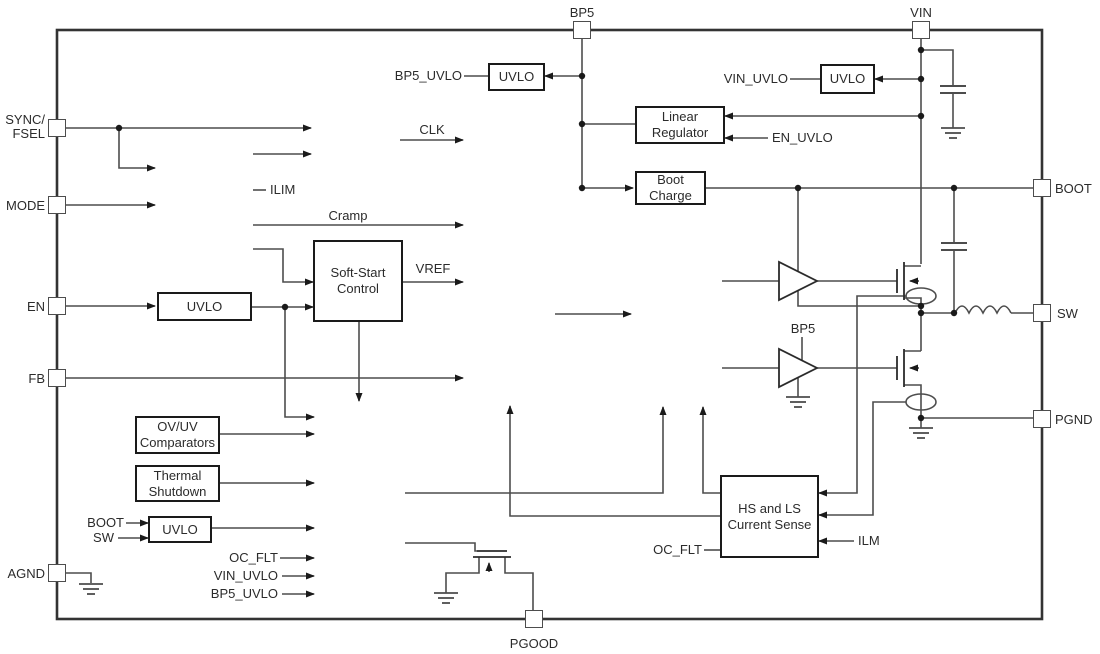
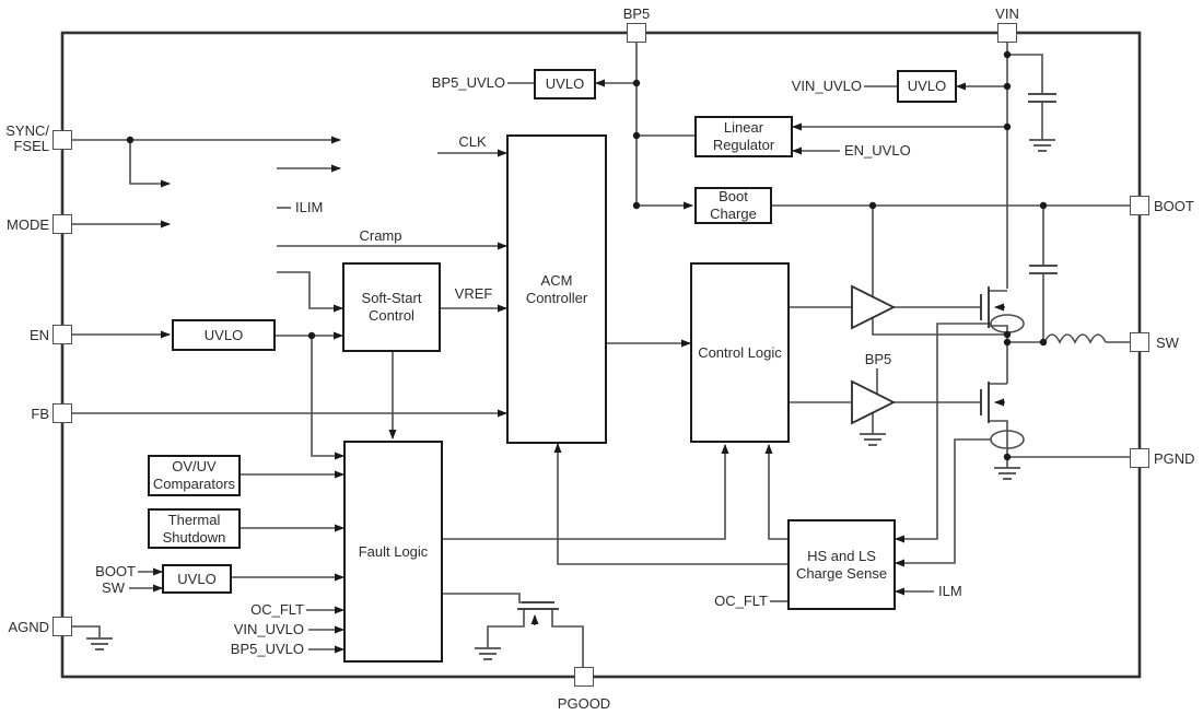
  UVLO
  UVLO
  Linear Regulator
  Boot Charge
  UVLO
  Soft-Start Control
+ ACM Controller
+ Control Logic
  OV/UV Comparators
  Thermal Shutdown
  UVLO
+ Fault Logic
- HS and LS Current Sense
+ HS and LS Charge Sense
  BP5
  VIN
  SYNC/
  FSEL
  MODE
  EN
  FB
  AGND
  BOOT
  SW
  PGND
  PGOOD
  BP5_UVLO
  VIN_UVLO
  EN_UVLO
  CLK
  ILIM
  Cramp
  VREF
  BOOT
  SW
  OC_FLT
  VIN_UVLO
  BP5_UVLO
  OC_FLT
  ILM
  BP5
